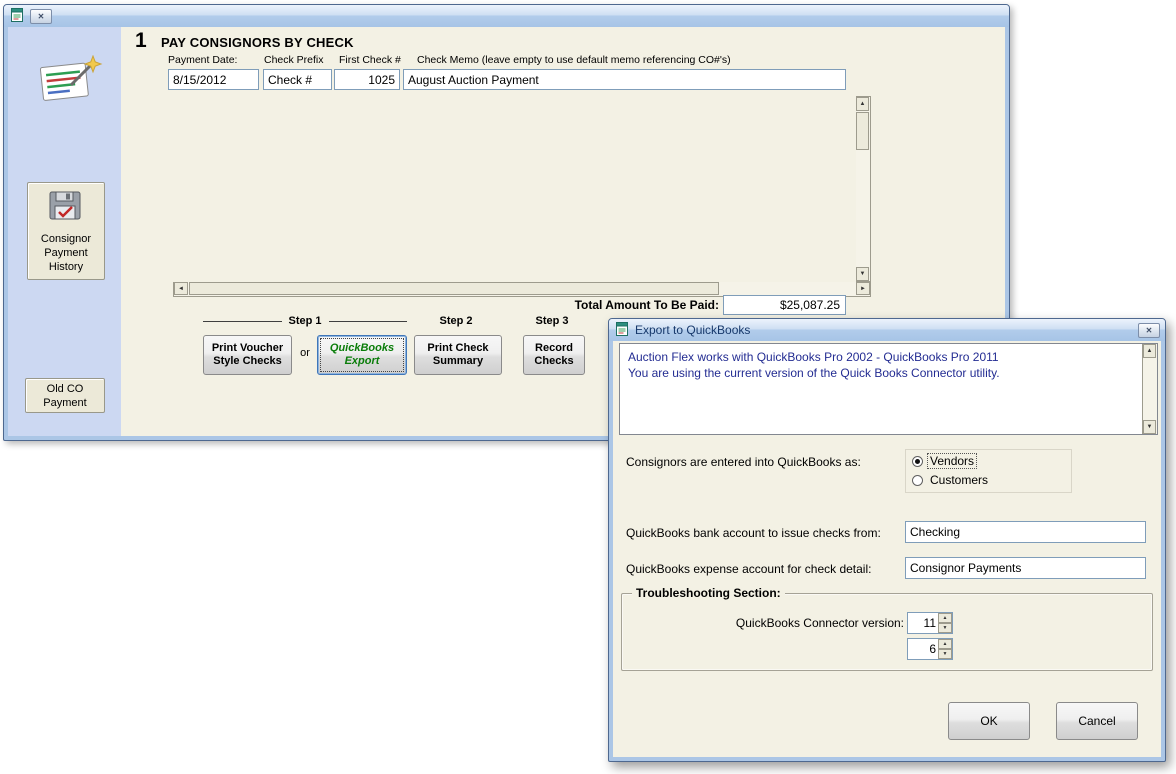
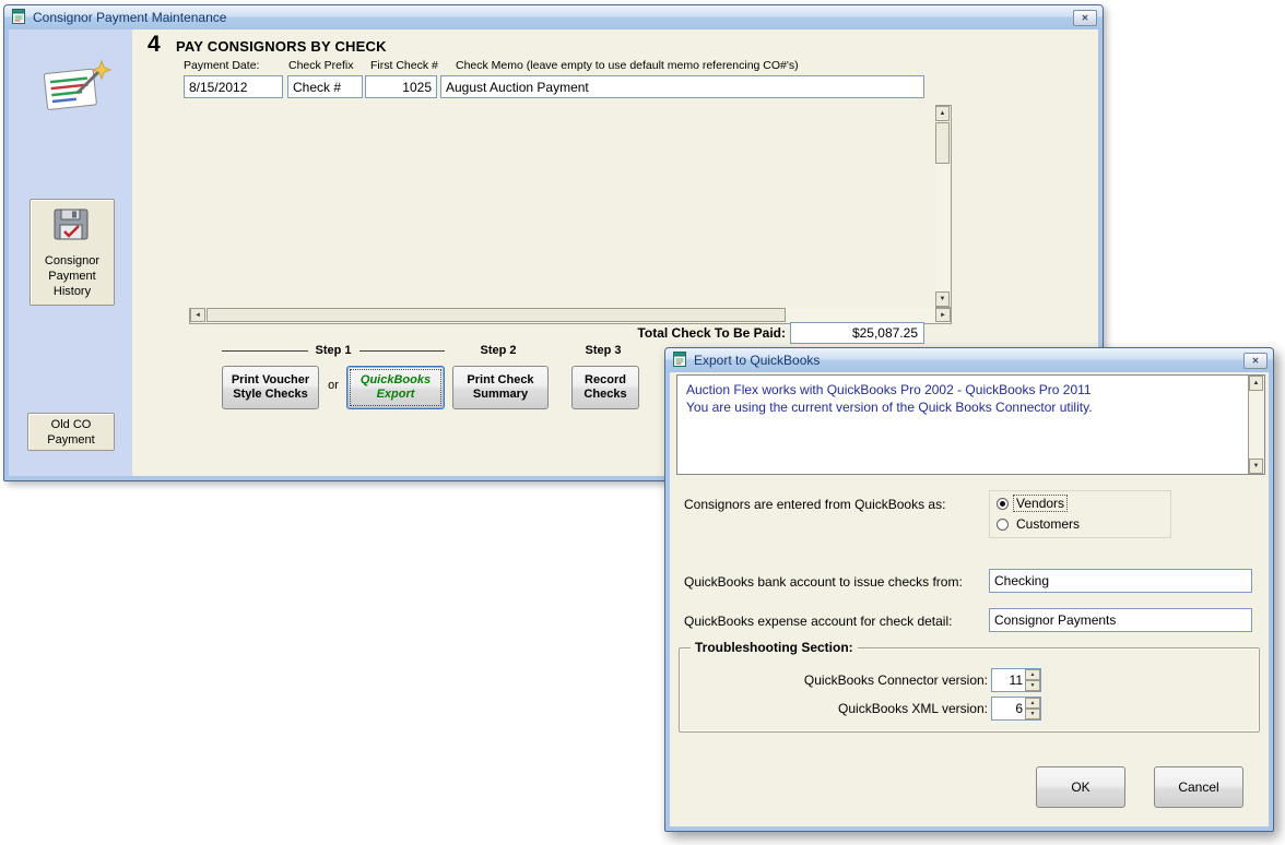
+ Consignor Payment Maintenance
  ✕
  Consignor Payment History
  Old CO Payment
- 1
+ 4
  PAY CONSIGNORS BY CHECK
  Payment Date:
  Check Prefix
  First Check #
  Check Memo (leave empty to use default memo referencing CO#'s)
  8/15/2012
  Check #
  1025
  August Auction Payment
- Total Amount To Be Paid:
+ Total Check To Be Paid:
  $25,087.25
  Step 1
  Step 2
  Step 3
  Print Voucher Style Checks
  or
  QuickBooks Export
  Print Check Summary
  Record Checks
  Export to QuickBooks
  ✕
  Auction Flex works with QuickBooks Pro 2002 - QuickBooks Pro 2011
  You are using the current version of the Quick Books Connector utility.
- Consignors are entered into QuickBooks as:
+ Consignors are entered from QuickBooks as:
  Vendors
  Customers
  QuickBooks bank account to issue checks from:
  Checking
  QuickBooks expense account for check detail:
  Consignor Payments
  Troubleshooting Section:
  QuickBooks Connector version:
  11
+ QuickBooks XML version:
  6
  OK
  Cancel
